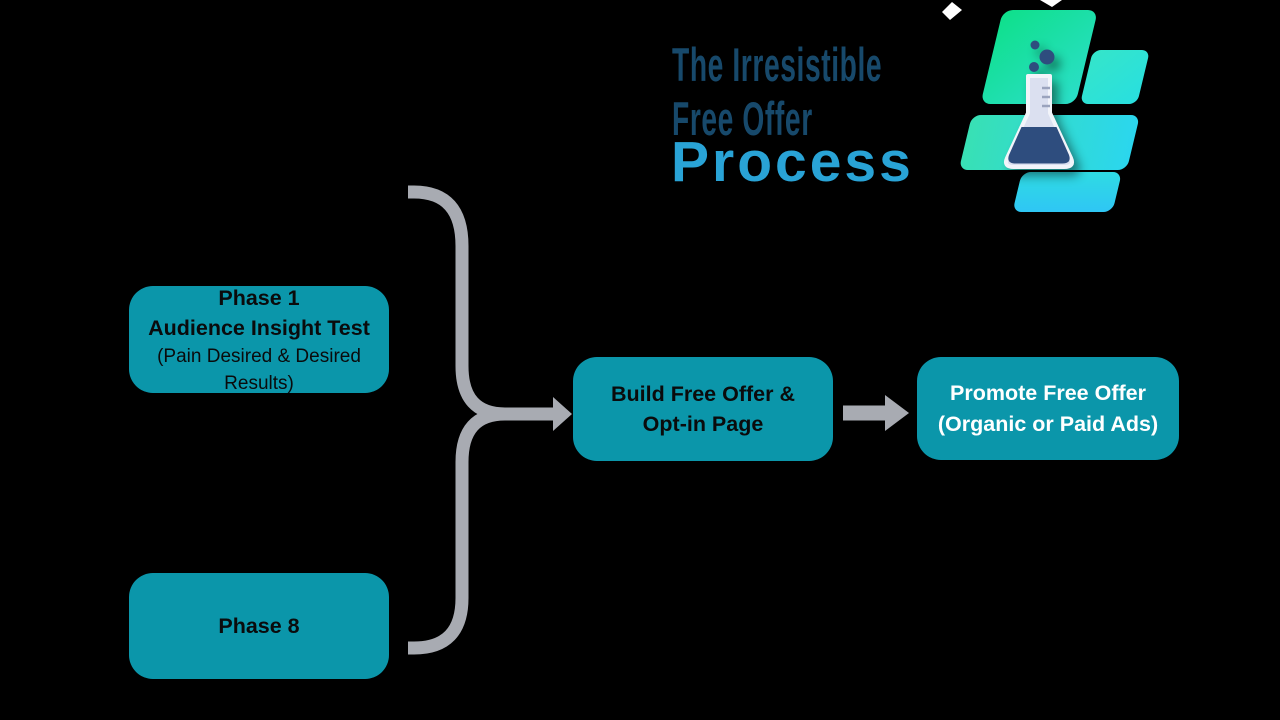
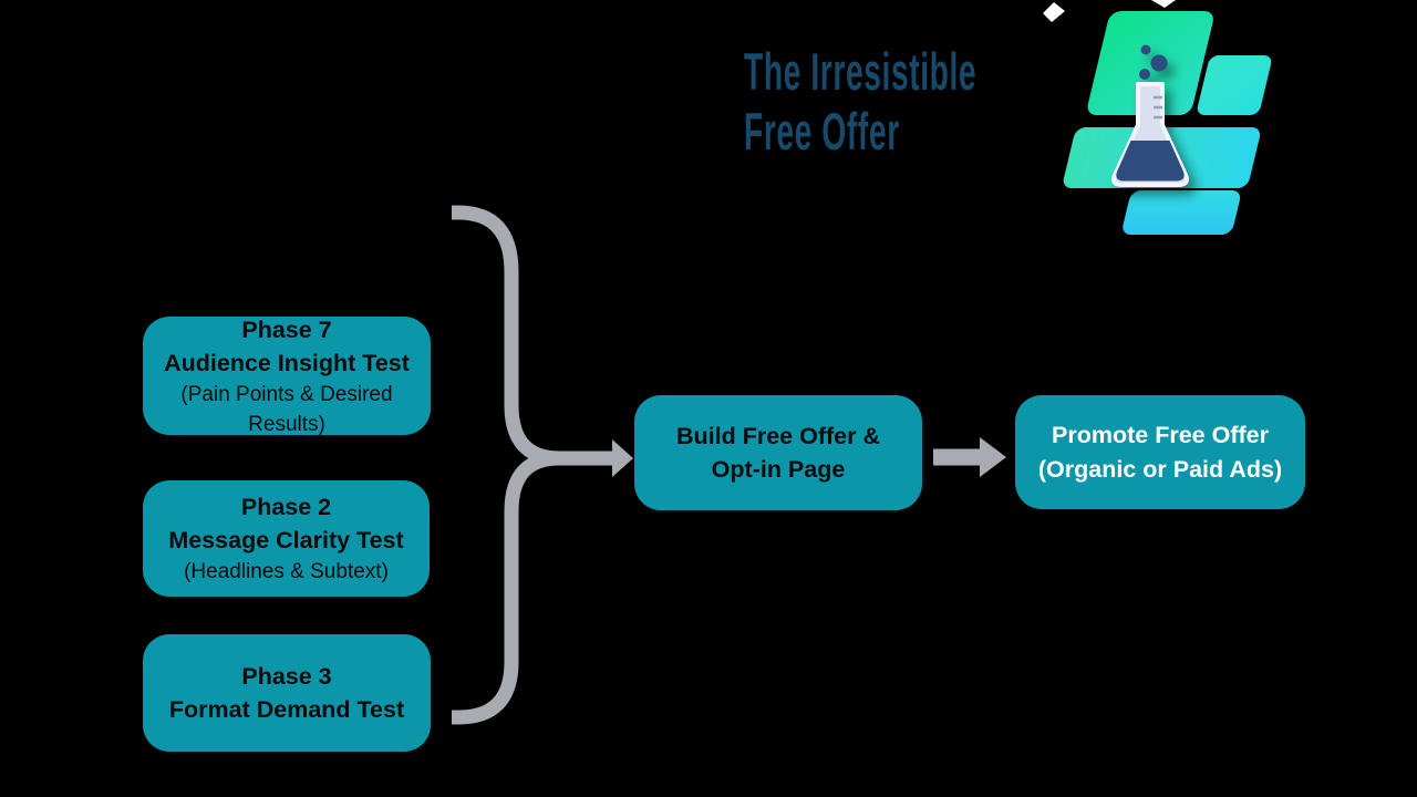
  The Irresistible
  Free Offer
- Process
- Phase 1
+ Phase 7
  Audience Insight Test
- (Pain Desired & Desired Results)
+ (Pain Points & Desired Results)
+ Phase 2
+ Message Clarity Test
+ (Headlines & Subtext)
- Phase 8
+ Phase 3
+ Format Demand Test
  Build Free Offer &
  Opt-in Page
  Promote Free Offer
  (Organic or Paid Ads)
